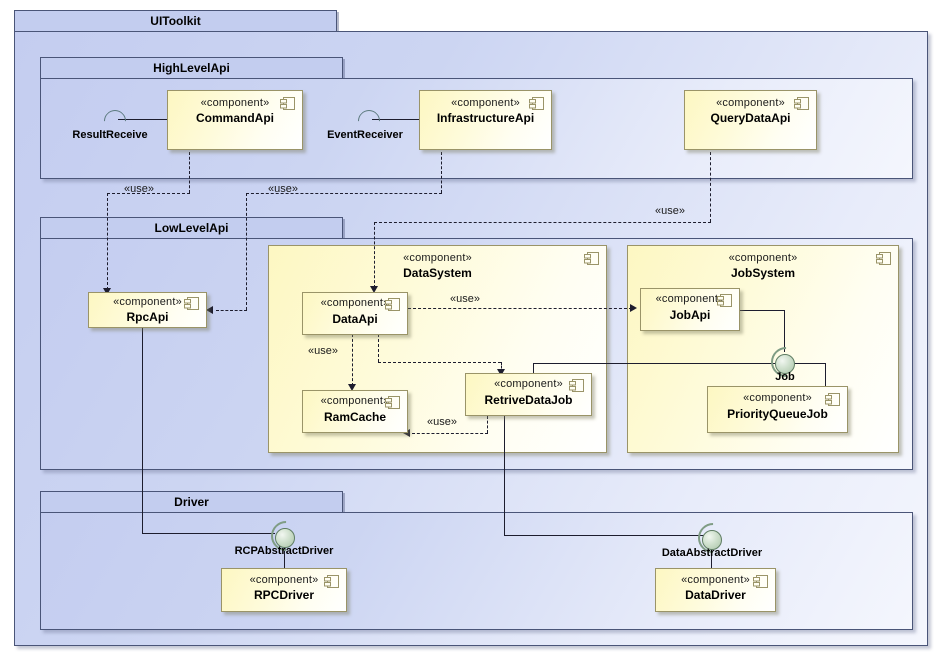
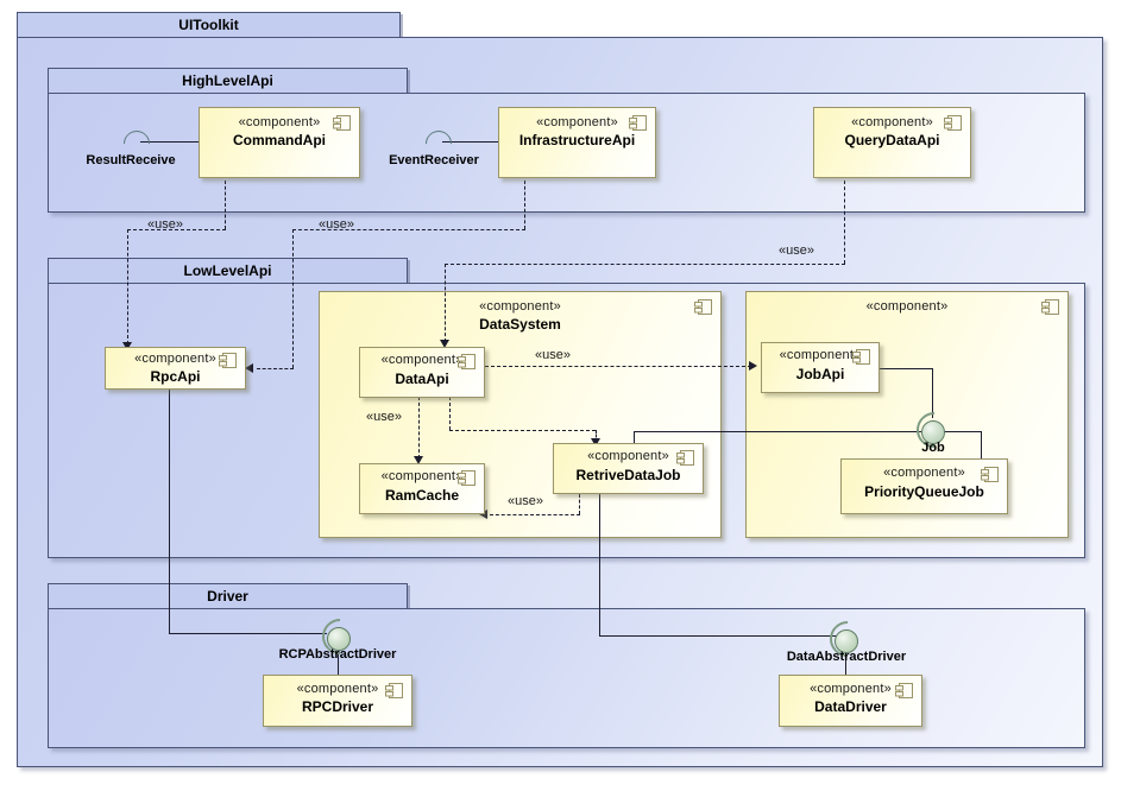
  UIToolkit
  HighLevelApi
  LowLevelApi
  Driver
  «component»
  DataSystem
  «component»
- JobSystem
  ResultReceive
  EventReceiver
  «use»
  «use»
  «use»
  «use»
  «use»
  «use»
  «component»
  CommandApi
  «component»
  InfrastructureApi
  «component»
  QueryDataApi
  «component»
  RpcApi
  «component
  DataApi
  «component
  RamCache
  «component»
  RetriveDataJob
  «component
  JobApi
  «component»
  PriorityQueueJob
  «component»
  RPCDriver
  «component»
  DataDriver
  Job
  RCPAbstractDriver
  DataAbstractDriver
